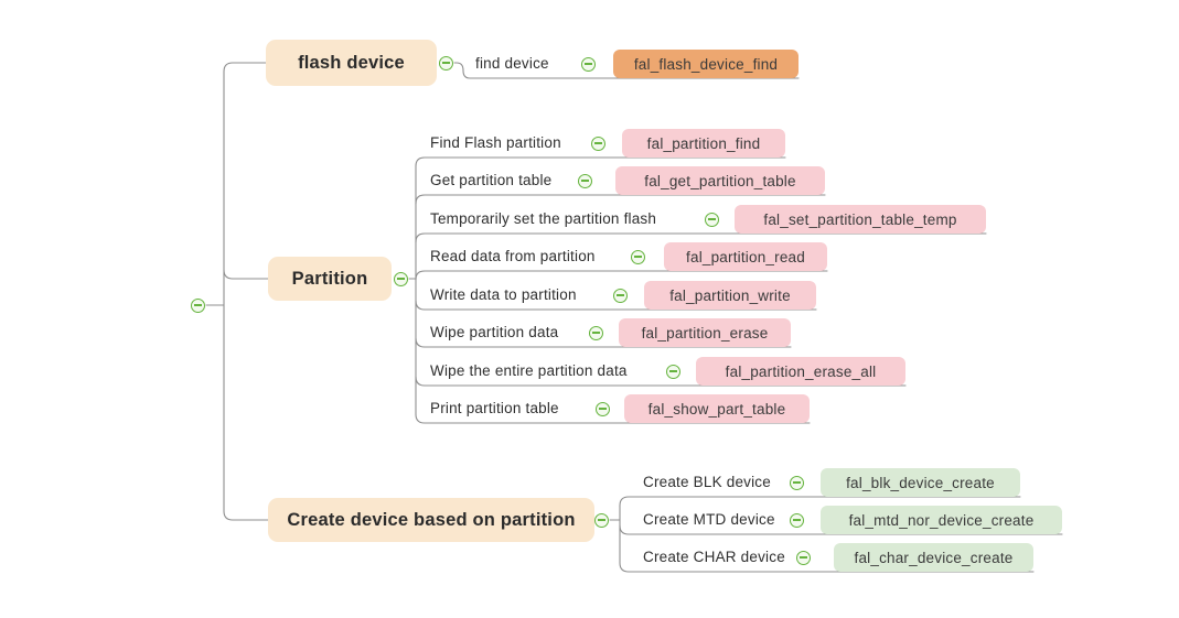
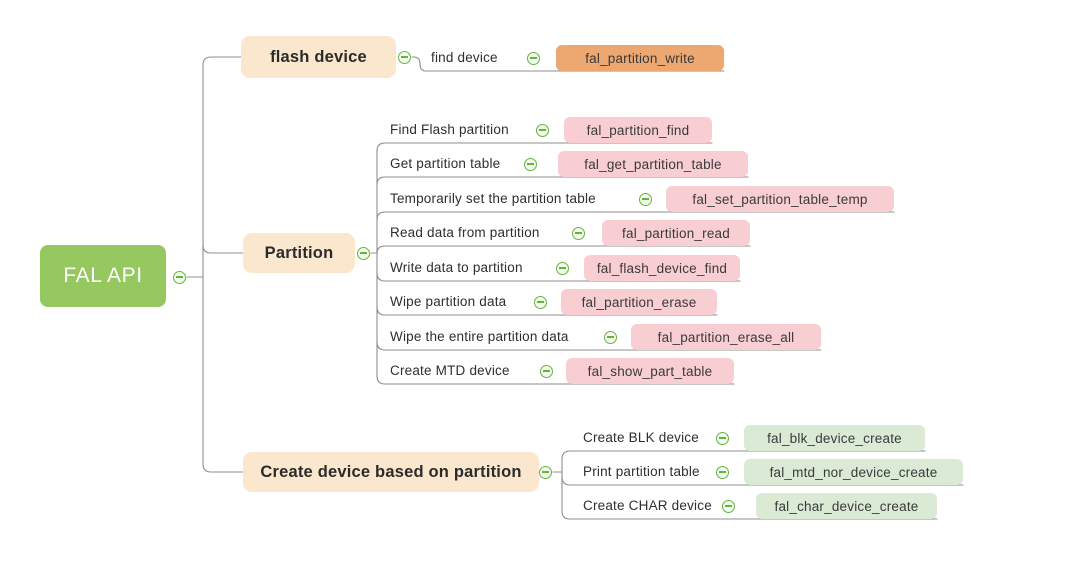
+ FAL API
  flash device
  find device
- fal_flash_device_find
+ fal_partition_write
  Partition
  Find Flash partition
  fal_partition_find
  Get partition table
  fal_get_partition_table
- Temporarily set the partition flash
+ Temporarily set the partition table
  fal_set_partition_table_temp
  Read data from partition
  fal_partition_read
  Write data to partition
- fal_partition_write
+ fal_flash_device_find
  Wipe partition data
  fal_partition_erase
  Wipe the entire partition data
  fal_partition_erase_all
- Print partition table
+ Create MTD device
  fal_show_part_table
  Create device based on partition
  Create BLK device
  fal_blk_device_create
- Create MTD device
+ Print partition table
  fal_mtd_nor_device_create
  Create CHAR device
  fal_char_device_create
